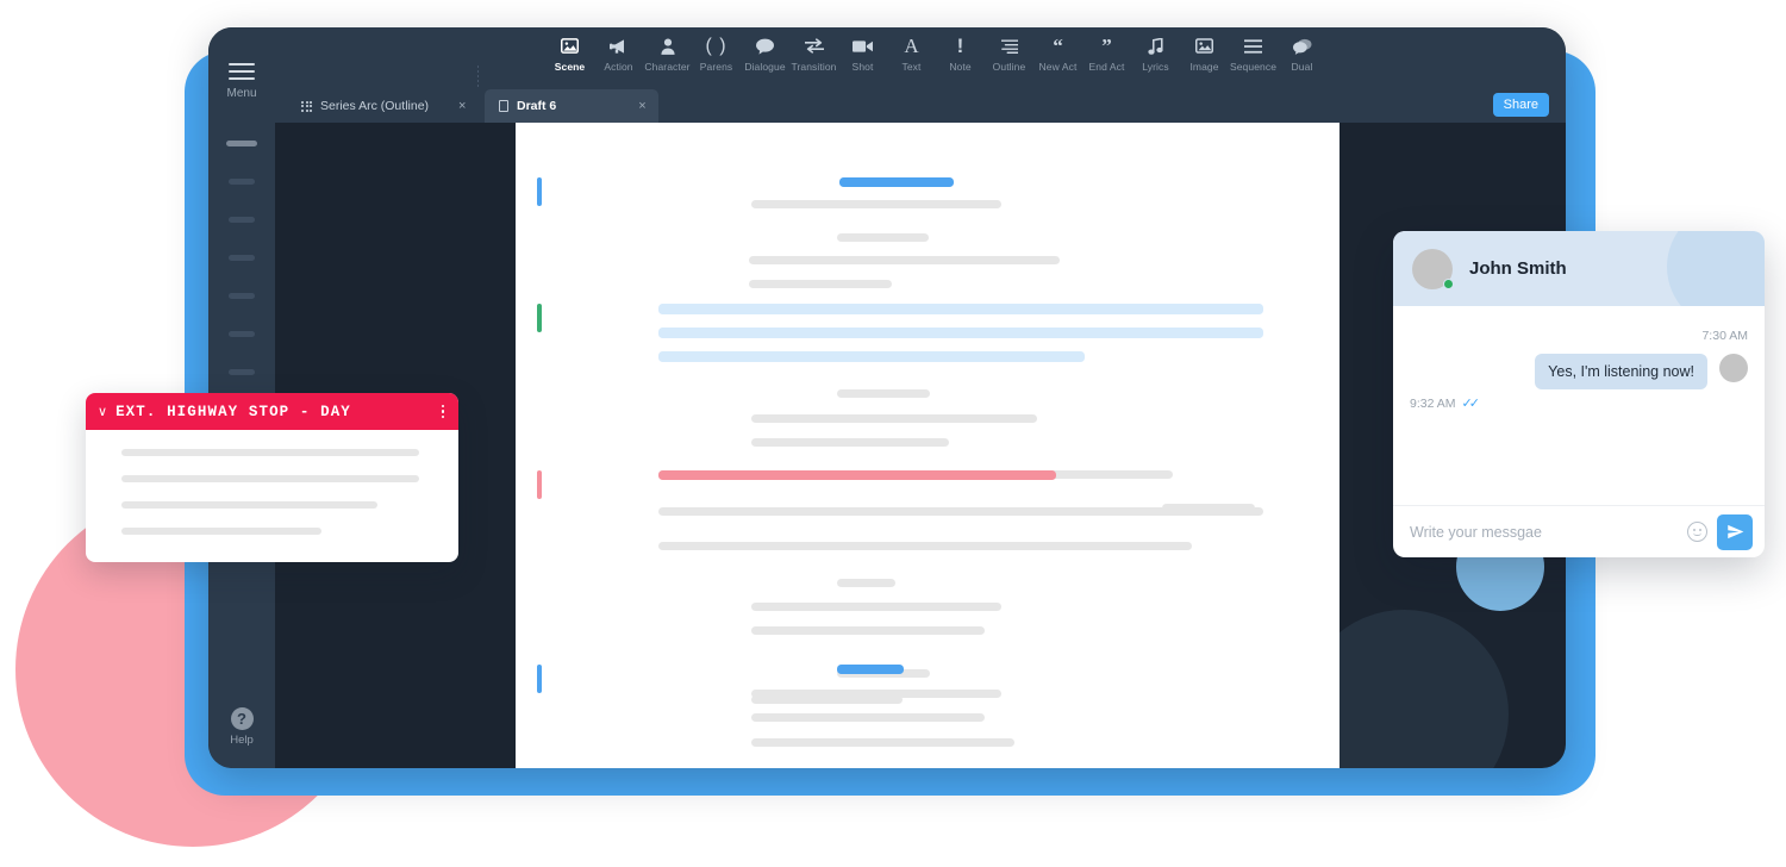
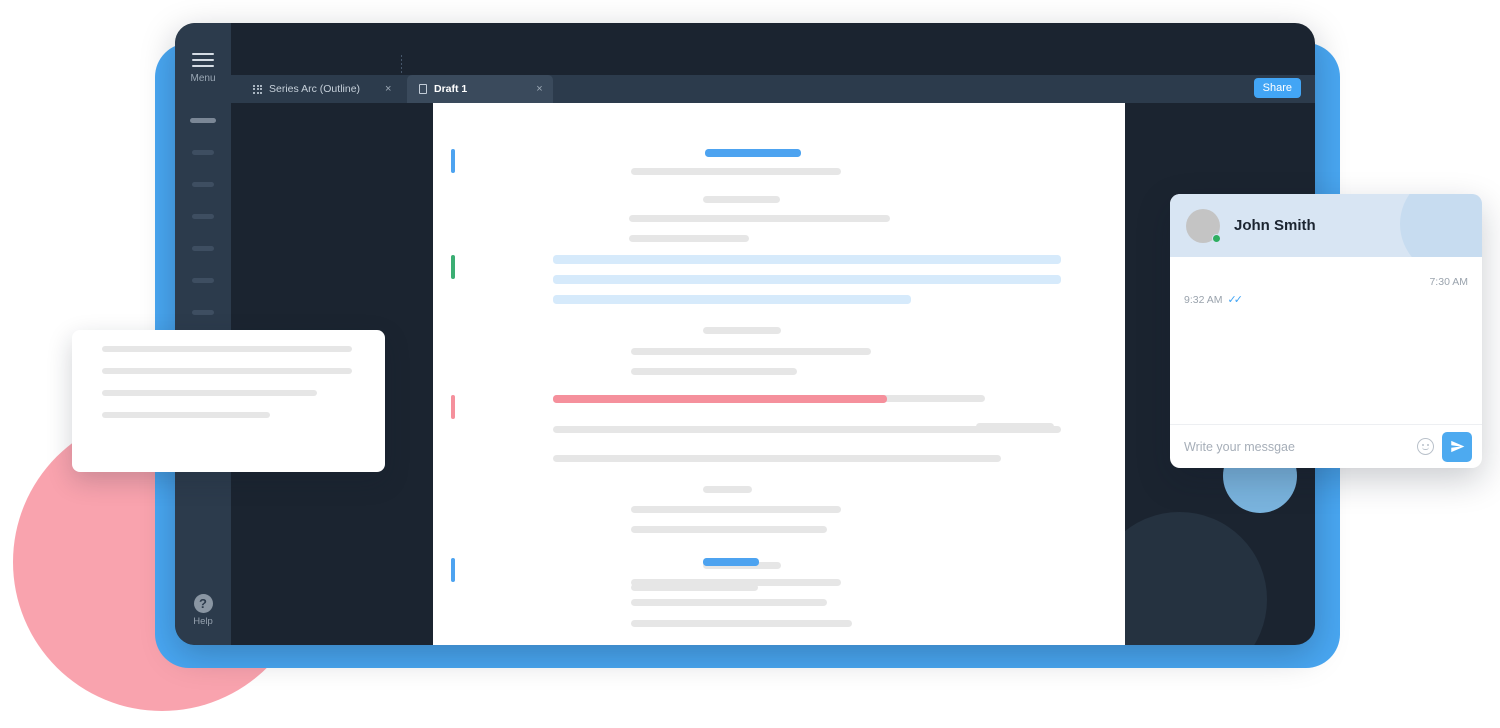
- Scene
- Action
- Character
- ( )
- Parens
- Dialogue
- Transition
- Shot
- A
- Text
- !
- Note
- Outline
- “
- New Act
- ”
- End Act
- Lyrics
- Image
- Sequence
- Dual
  Series Arc (Outline)
  ×
- Draft 6
+ Draft 1
  ×
  Share
  Menu
  ?
  Help
- ∨
- EXT. HIGHWAY STOP - DAY
  John Smith
  7:30 AM
- Yes, I'm listening now!
  9:32 AM
  ✓✓
  Write your messgae
